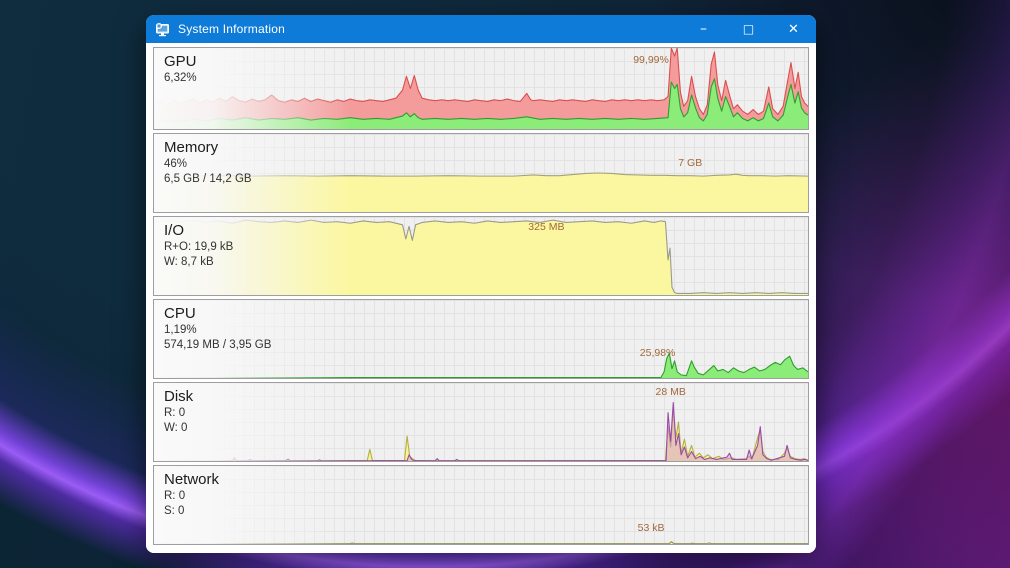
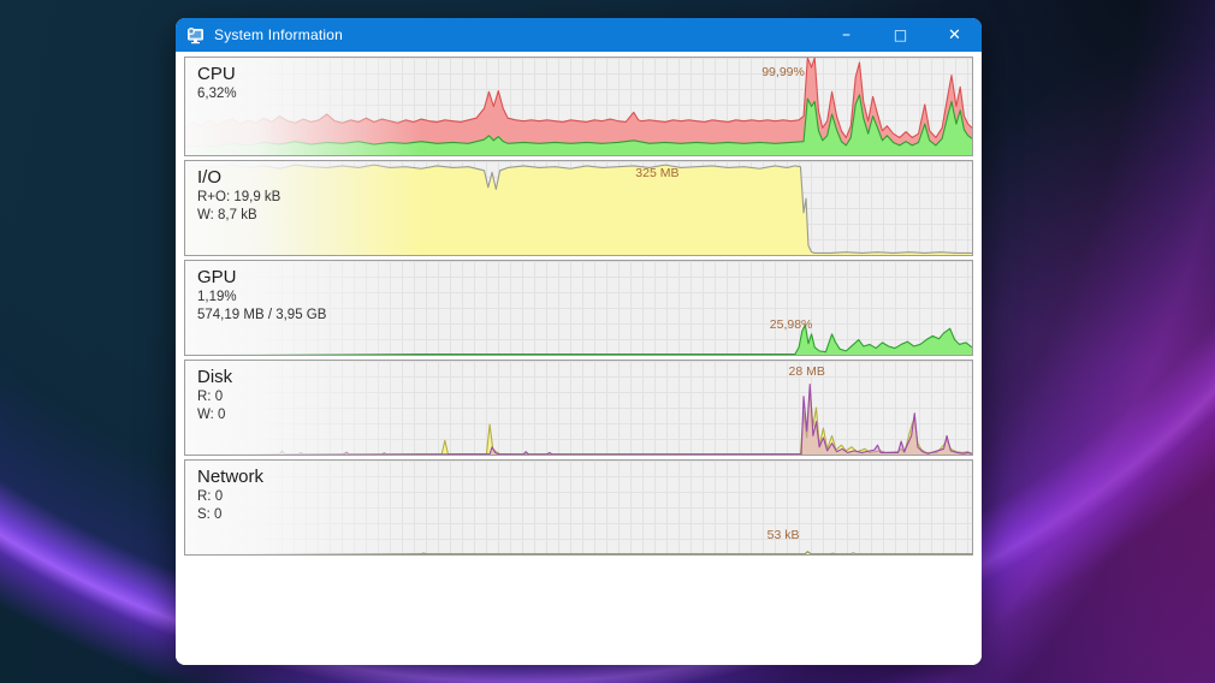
  System Information
  –
  □
  ✕
- GPU
+ CPU
  6,32%
  99,99%
- Memory
- 46%
- 6,5 GB / 14,2 GB
- 7 GB
  I/O
  R+O: 19,9 kB
  W: 8,7 kB
  325 MB
- CPU
+ GPU
  1,19%
  574,19 MB / 3,95 GB
  25,98%
  Disk
  R: 0
  W: 0
  28 MB
  Network
  R: 0
  S: 0
  53 kB
